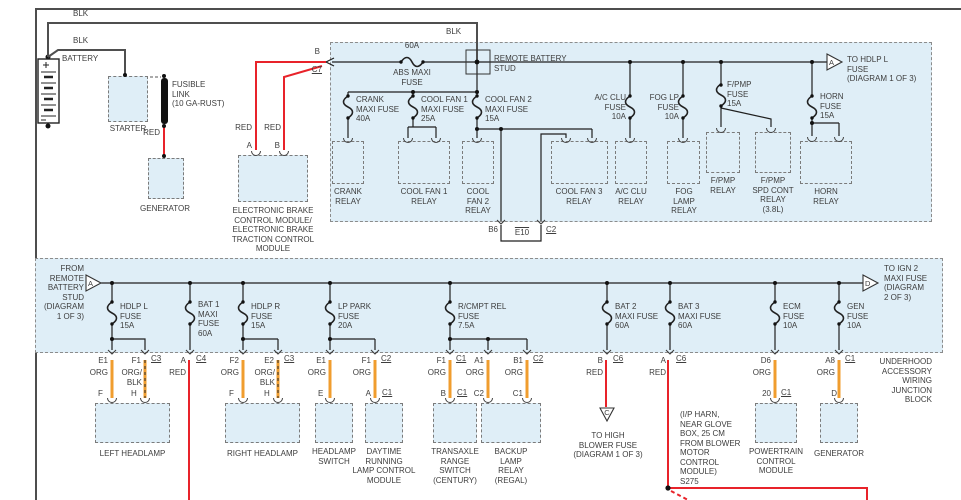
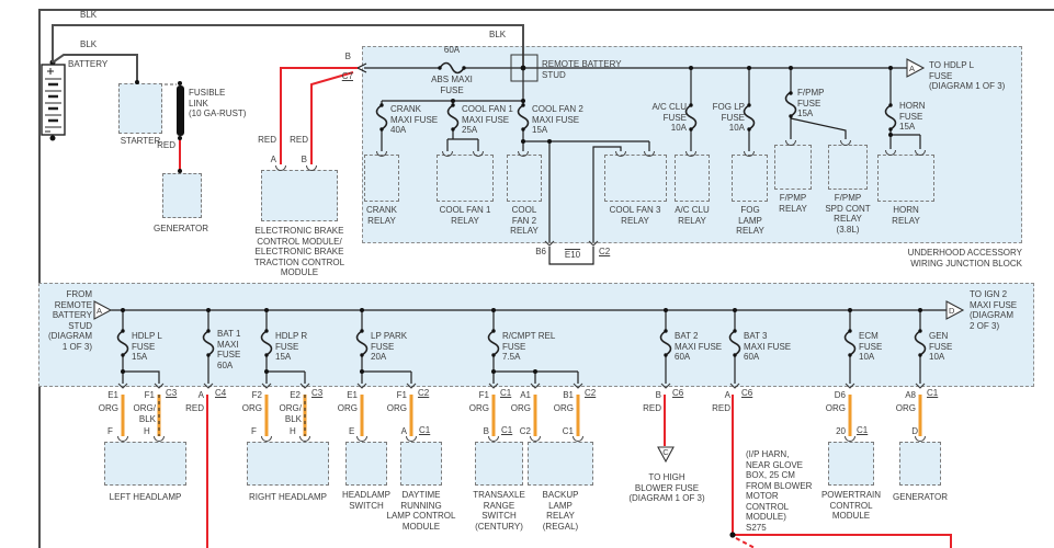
  A
  A
  D
  C
  BLK
  BLK
  BLK
  BATTERY
  STARTER
  FUSIBLE
  LINK
  (10 GA-RUST)
  RED
  GENERATOR
  RED
  RED
  A
  B
  ELECTRONIC BRAKE
  CONTROL MODULE/
  ELECTRONIC BRAKE
  TRACTION CONTROL
  MODULE
  B
  C7
  60A
  ABS MAXI
  FUSE
  REMOTE BATTERY
  STUD
  CRANK
  MAXI FUSE
  40A
  COOL FAN 1
  MAXI FUSE
  25A
  COOL FAN 2
  MAXI FUSE
  15A
  A/C CLU
  FUSE
  10A
  FOG LP
  FUSE
  10A
  F/PMP
  FUSE
  15A
  HORN
  FUSE
  15A
  CRANK
  RELAY
  COOL FAN 1
  RELAY
  COOL
  FAN 2
  RELAY
  COOL FAN 3
  RELAY
  A/C CLU
  RELAY
  FOG
  LAMP
  RELAY
  F/PMP
  RELAY
  F/PMP
  SPD CONT
  RELAY
  (3.8L)
  HORN
  RELAY
  TO HDLP L
  FUSE
  (DIAGRAM 1 OF 3)
  B6
  E10
  C2
+ UNDERHOOD ACCESSORY
+ WIRING JUNCTION BLOCK
  FROM
  REMOTE
  BATTERY
  STUD
  (DIAGRAM
  1 OF 3)
  TO IGN 2
  MAXI FUSE
  (DIAGRAM
  2 OF 3)
- UNDERHOOD
- ACCESSORY
- WIRING
- JUNCTION
- BLOCK
  HDLP L
  FUSE
  15A
  BAT 1
  MAXI
  FUSE
  60A
  HDLP R
  FUSE
  15A
  LP PARK
  FUSE
  20A
  R/CMPT REL
  FUSE
  7.5A
  BAT 2
  MAXI FUSE
  60A
  BAT 3
  MAXI FUSE
  60A
  ECM
  FUSE
  10A
  GEN
  FUSE
  10A
  E1
  F1
  C3
  A
  C4
  F2
  E2
  C3
  E1
  F1
  C2
  F1
  C1
  A1
  B1
  C2
  B
  C6
  A
  C6
  D6
  A8
  C1
  ORG
  ORG/
  BLK
  RED
  ORG
  ORG/
  BLK
  ORG
  ORG
  ORG
  ORG
  ORG
  RED
  RED
  ORG
  ORG
  F
  H
  F
  H
  E
  A
  C1
  B
  C1
  C2
  C1
  20
  C1
  D
  LEFT HEADLAMP
  RIGHT HEADLAMP
  HEADLAMP
  SWITCH
  DAYTIME
  RUNNING
  LAMP CONTROL
  MODULE
  TRANSAXLE
  RANGE
  SWITCH
  (CENTURY)
  BACKUP
  LAMP
  RELAY
  (REGAL)
  POWERTRAIN
  CONTROL
  MODULE
  GENERATOR
  TO HIGH
  BLOWER FUSE
  (DIAGRAM 1 OF 3)
  (I/P HARN,
  NEAR GLOVE
  BOX, 25 CM
  FROM BLOWER
  MOTOR
  CONTROL
  MODULE)
  S275
